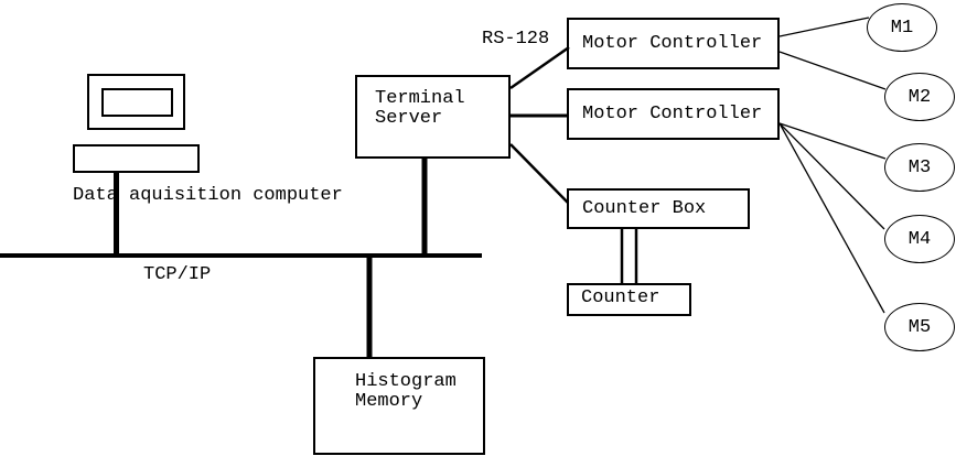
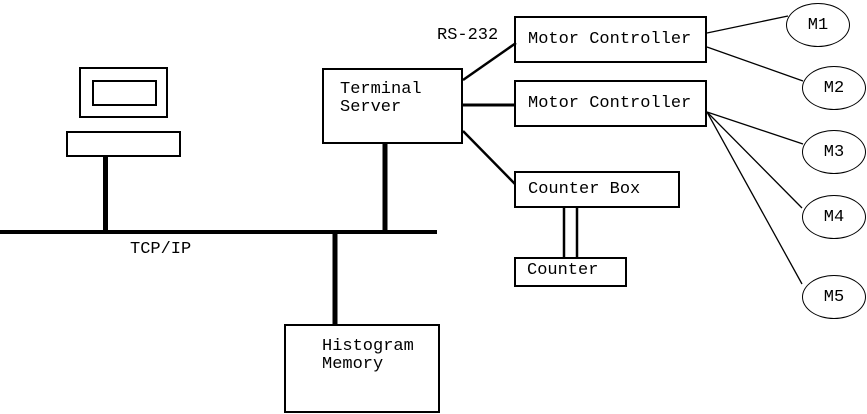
- Data aquisition computer
  TCP/IP
- RS-128
+ RS-232
  Terminal
  Server
  Motor Controller
  Motor Controller
  Counter Box
  Counter
  Histogram
  Memory
  M1
  M2
  M3
  M4
  M5
